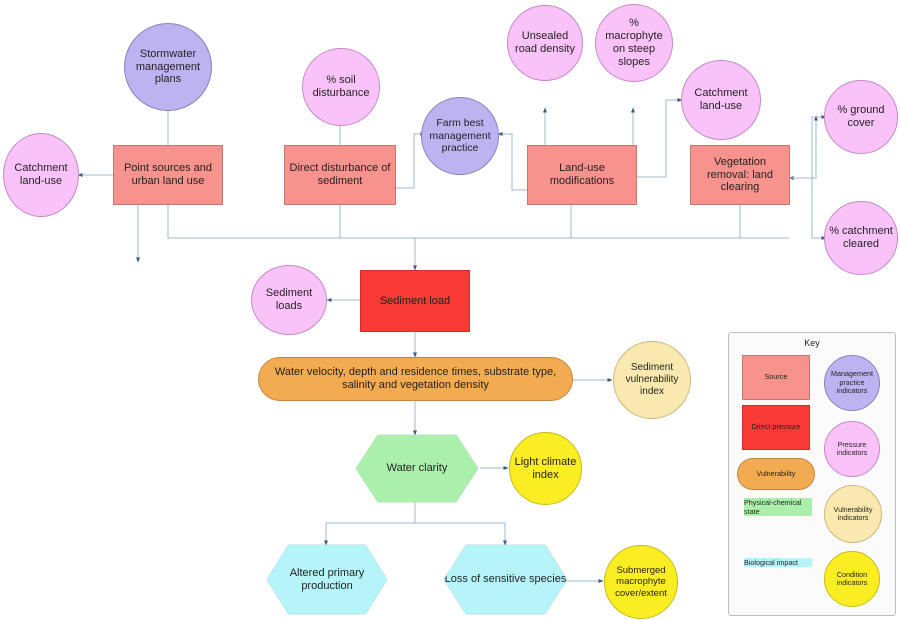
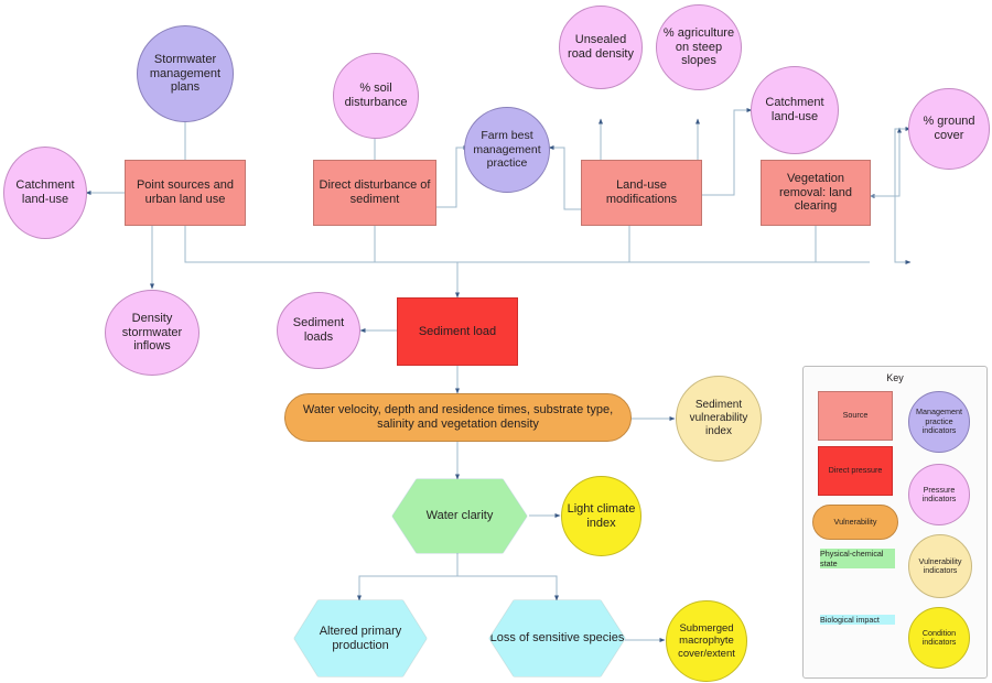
  Stormwater management plans
  Catchment land-use
  Point sources and urban land use
+ Density stormwater inflows
  % soil disturbance
  Direct disturbance of sediment
  Farm best management practice
  Unsealed road density
- % macrophyte on steep slopes
+ % agriculture on steep slopes
  Land-use modifications
  Catchment land-use
  Vegetation removal: land clearing
  % ground cover
- % catchment cleared
  Sediment loads
  Sediment load
  Water velocity, depth and residence times, substrate type, salinity and vegetation density
  Sediment vulnerability index
  Water clarity
  Light climate index
  Altered primary production
  Loss of sensitive species
  Submerged macrophyte cover/extent
  Key
  Source
  Direct pressure
  Vulnerability
  Physical-chemical state
  Biological impact
  Management practice indicators
  Pressure indicators
  Vulnerability indicators
  Condition indicators
